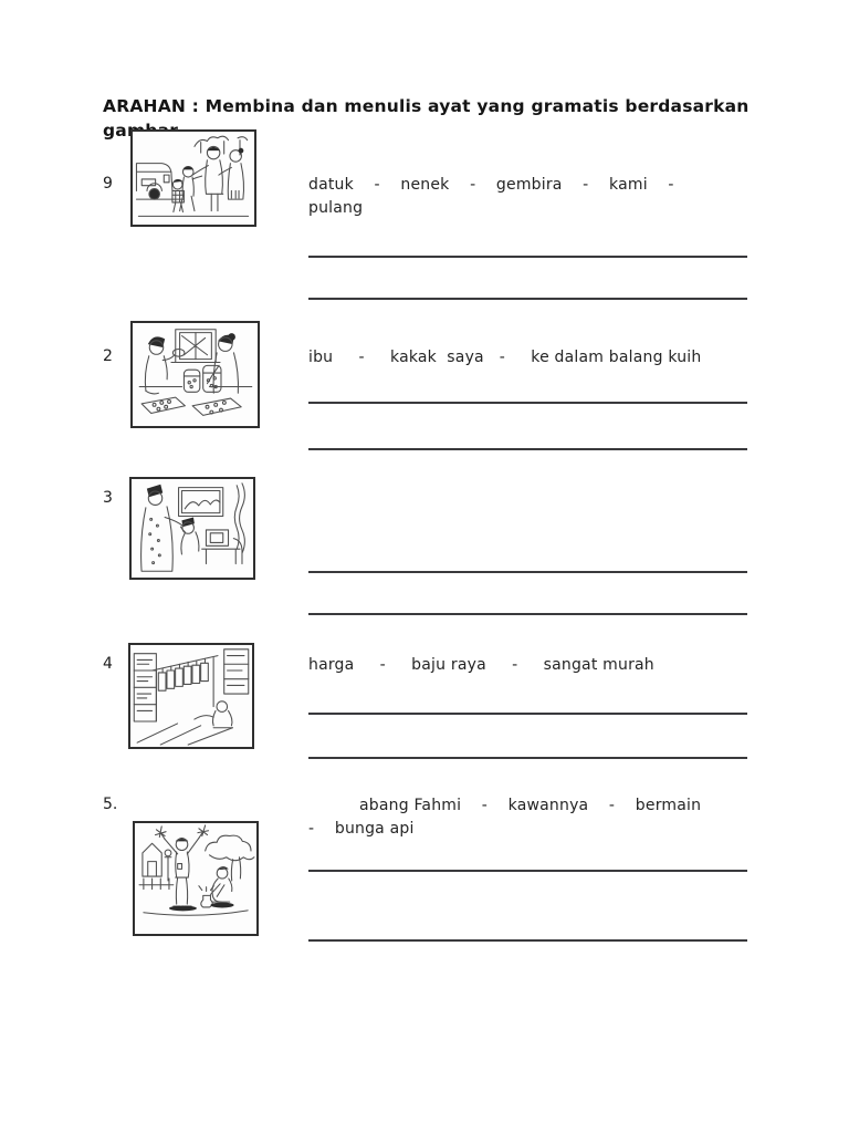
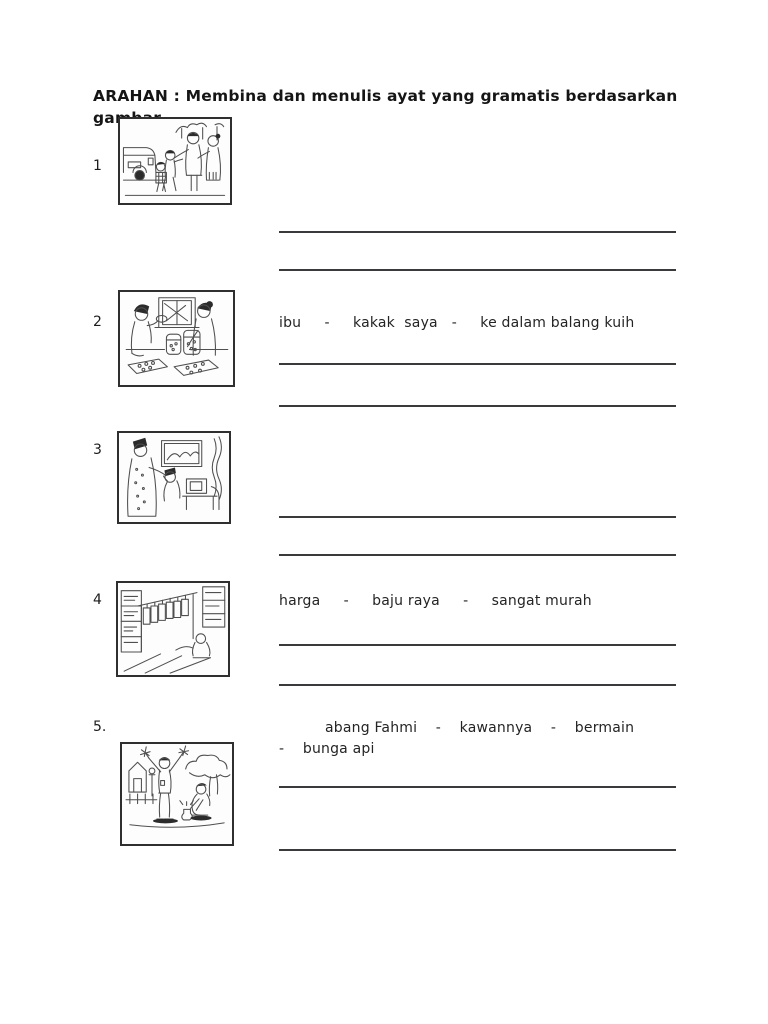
  ARAHAN : Membina dan menulis ayat yang gramatis berdasarkan
- 9
+ 1
- datuk - nenek - gembira - kami -
- pulang
  2
  ibu - kakak saya - ke dalam balang kuih
  3
  4
  harga - baju raya - sangat murah
  5.
  abang Fahmi - kawannya - bermain
  - bunga api
